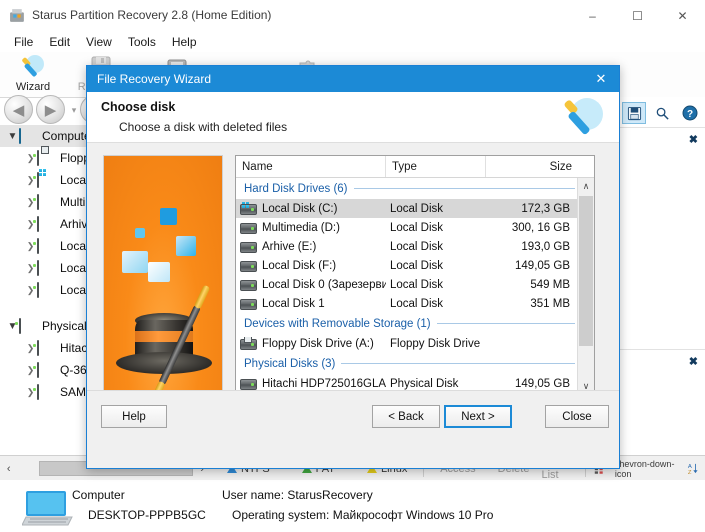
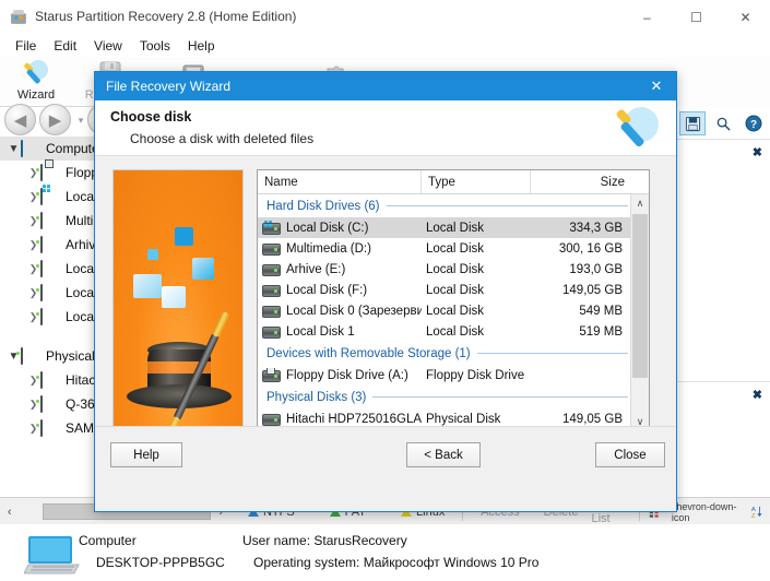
  Starus Partition Recovery 2.8 (Home Edition)
  –
  ☐
  ✕
  File
  Edit
  View
  Tools
  Help
  Wizard
  ◀
  ▶
  ▾
  ▼
  Comput
  ❯
  ❯
  Loca
  ❯
  Multi
  ❯
  Arhiv
  ❯
  Loca
  ❯
  Loca
  ❯
  Loca
  ▼
  Physica
  ❯
  Hitac
  ❯
  Q-36
  ❯
  SAM
  ?
  ✖
  ✖
  ‹
  hevron-down-icon
  Computer
  DESKTOP-PPPB5GC
  User name: StarusRecovery
  Operating system: Майкрософт Windows 10 Pro
  File Recovery Wizard
  ✕
  Choose disk
  Choose a disk with deleted files
  Name
  Type
  Size
  Hard Disk Drives (6)
  Local Disk (C:)
  Local Disk
- 172,3 GB
+ 334,3 GB
  Multimedia (D:)
  Local Disk
  300, 16 GB
  Arhive (E:)
  Local Disk
  193,0 GB
  Local Disk (F:)
  Local Disk
  149,05 GB
  Local Disk 0 (Зарезерви
  Local Disk
  549 MB
  Local Disk 1
  Local Disk
- 351 MB
+ 519 MB
  Devices with Removable Storage (1)
  Floppy Disk Drive (A:)
  Floppy Disk Drive
  Physical Disks (3)
  Hitachi HDP725016GLA
  Physical Disk
  149,05 GB
  ∧
  ∨
  Help
  < Back
- Next >
  Close
